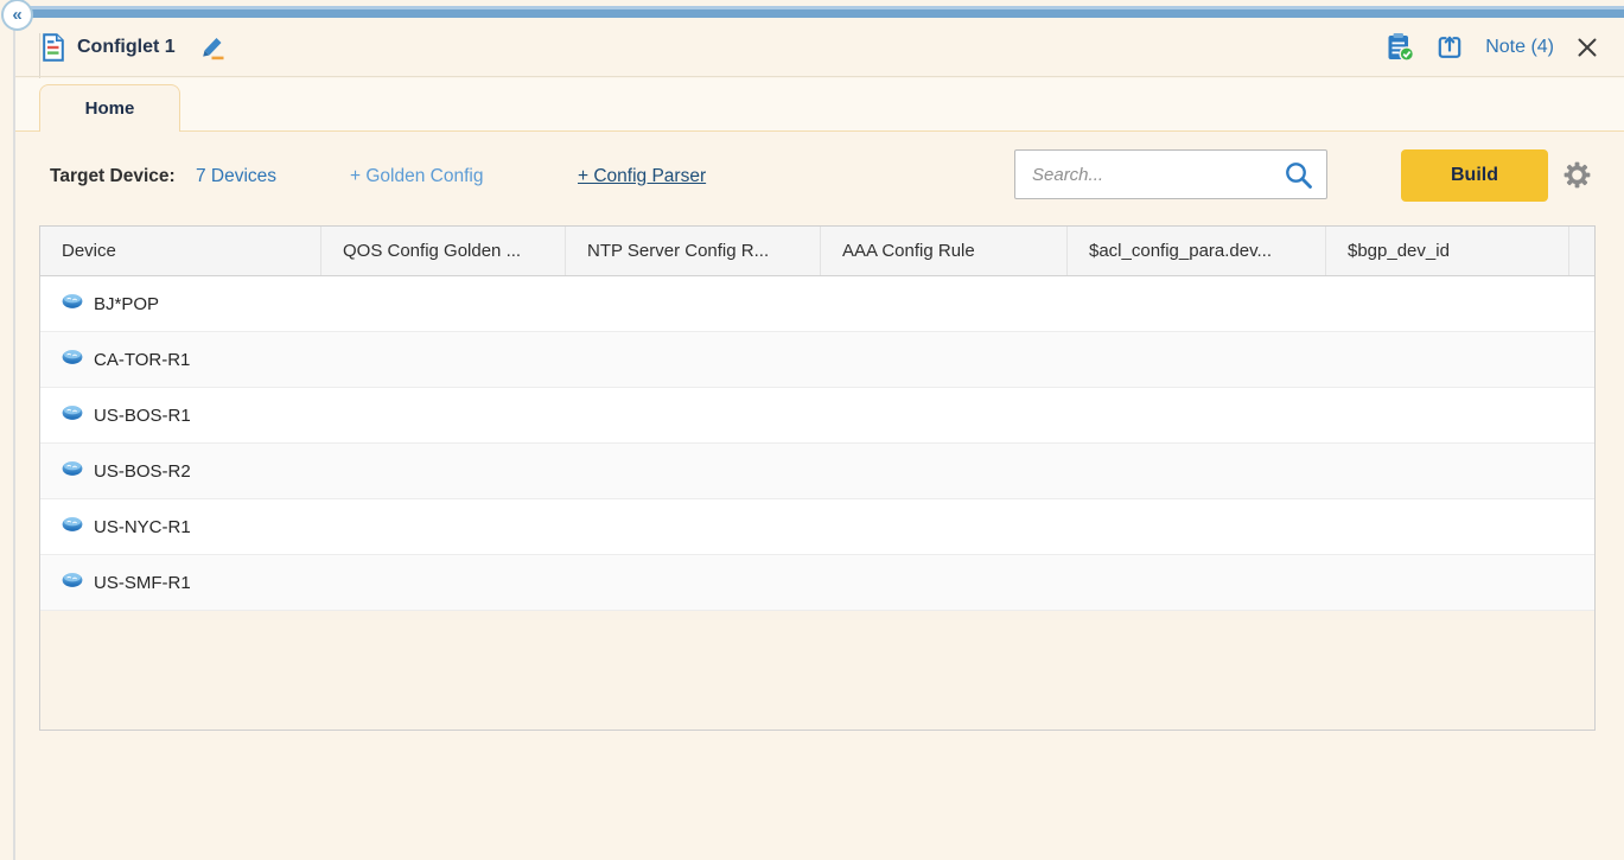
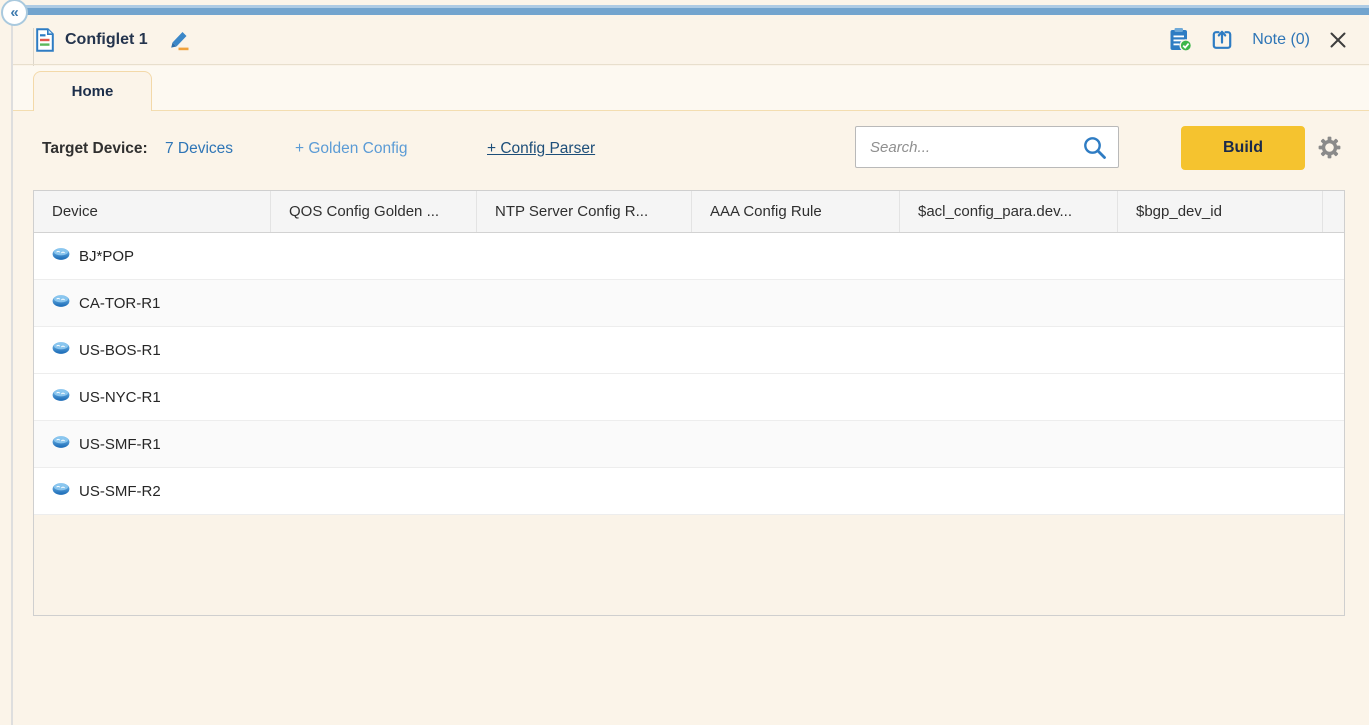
  «
  Configlet 1
- Note (4)
+ Note (0)
  Home
  Target Device:
  7 Devices
  + Golden Config
  + Config Parser
  Search...
  Build
  Device
  QOS Config Golden ...
  NTP Server Config R...
  AAA Config Rule
  $acl_config_para.dev...
  $bgp_dev_id
  BJ*POP
  CA-TOR-R1
  US-BOS-R1
- US-BOS-R2
  US-NYC-R1
  US-SMF-R1
+ US-SMF-R2
